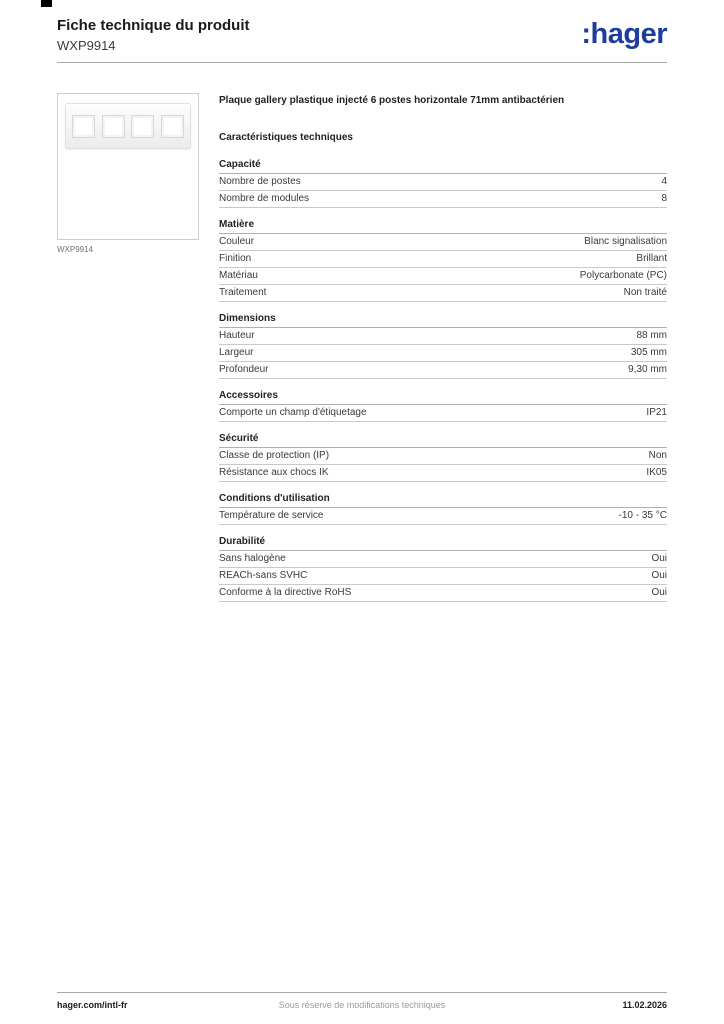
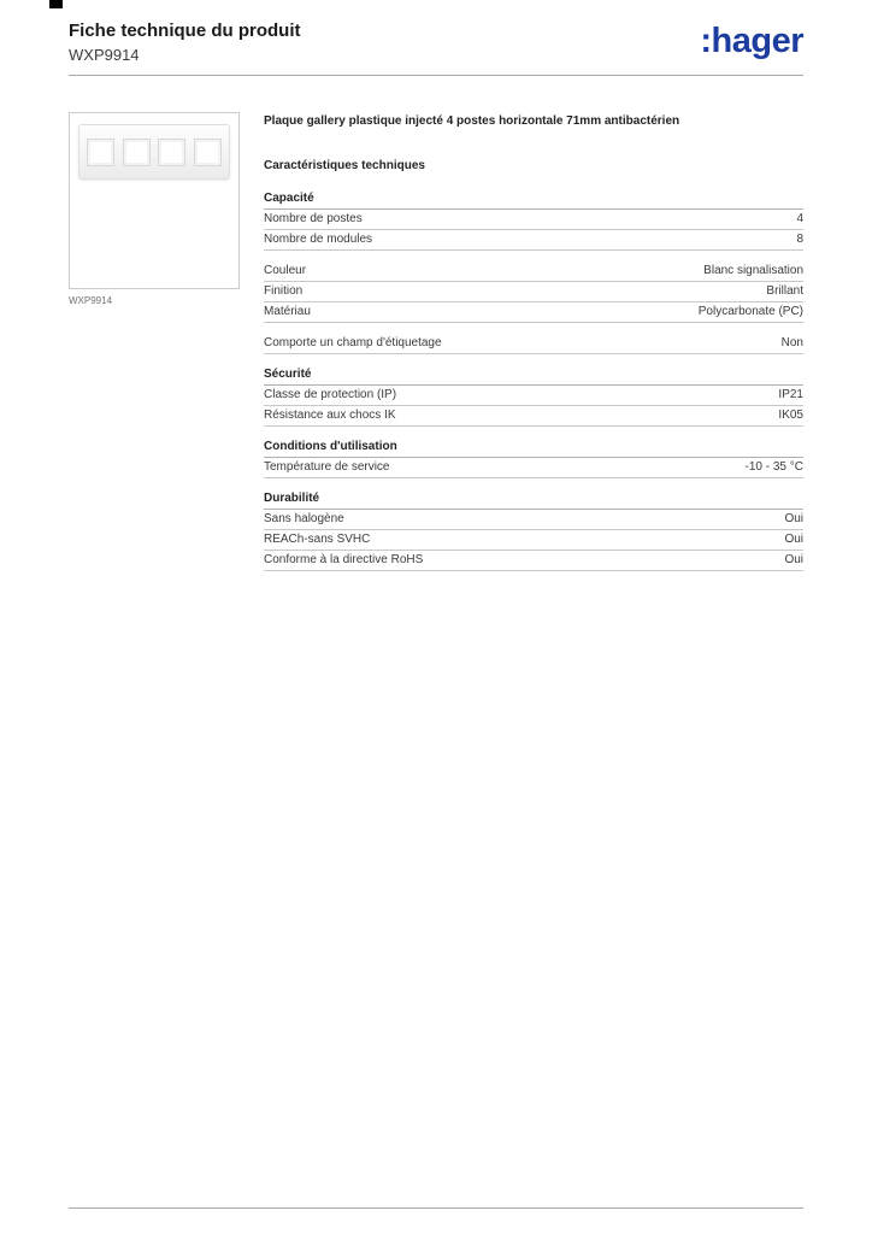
  Fiche technique du produit
  WXP9914
  :hager
  WXP9914
- Plaque gallery plastique injecté 6 postes horizontale 71mm antibactérien
+ Plaque gallery plastique injecté 4 postes horizontale 71mm antibactérien
  Caractéristiques techniques
  Capacité
  Nombre de postes
  4
  Nombre de modules
  8
- Matière
  Couleur
  Blanc signalisation
  Finition
  Brillant
  Matériau
  Polycarbonate (PC)
- Traitement
- Non traité
- Dimensions
- Hauteur
- 88 mm
- Largeur
- 305 mm
- Profondeur
- 9,30 mm
- Accessoires
  Comporte un champ d'étiquetage
- IP21
+ Non
  Sécurité
  Classe de protection (IP)
- Non
+ IP21
  Résistance aux chocs IK
  IK05
  Conditions d'utilisation
  Température de service
  -10 - 35 °C
  Durabilité
  Sans halogène
  Oui
  REACh-sans SVHC
  Oui
  Conforme à la directive RoHS
  Oui
- hager.com/intl-fr
- Sous réserve de modifications techniques
- 11.02.2026
